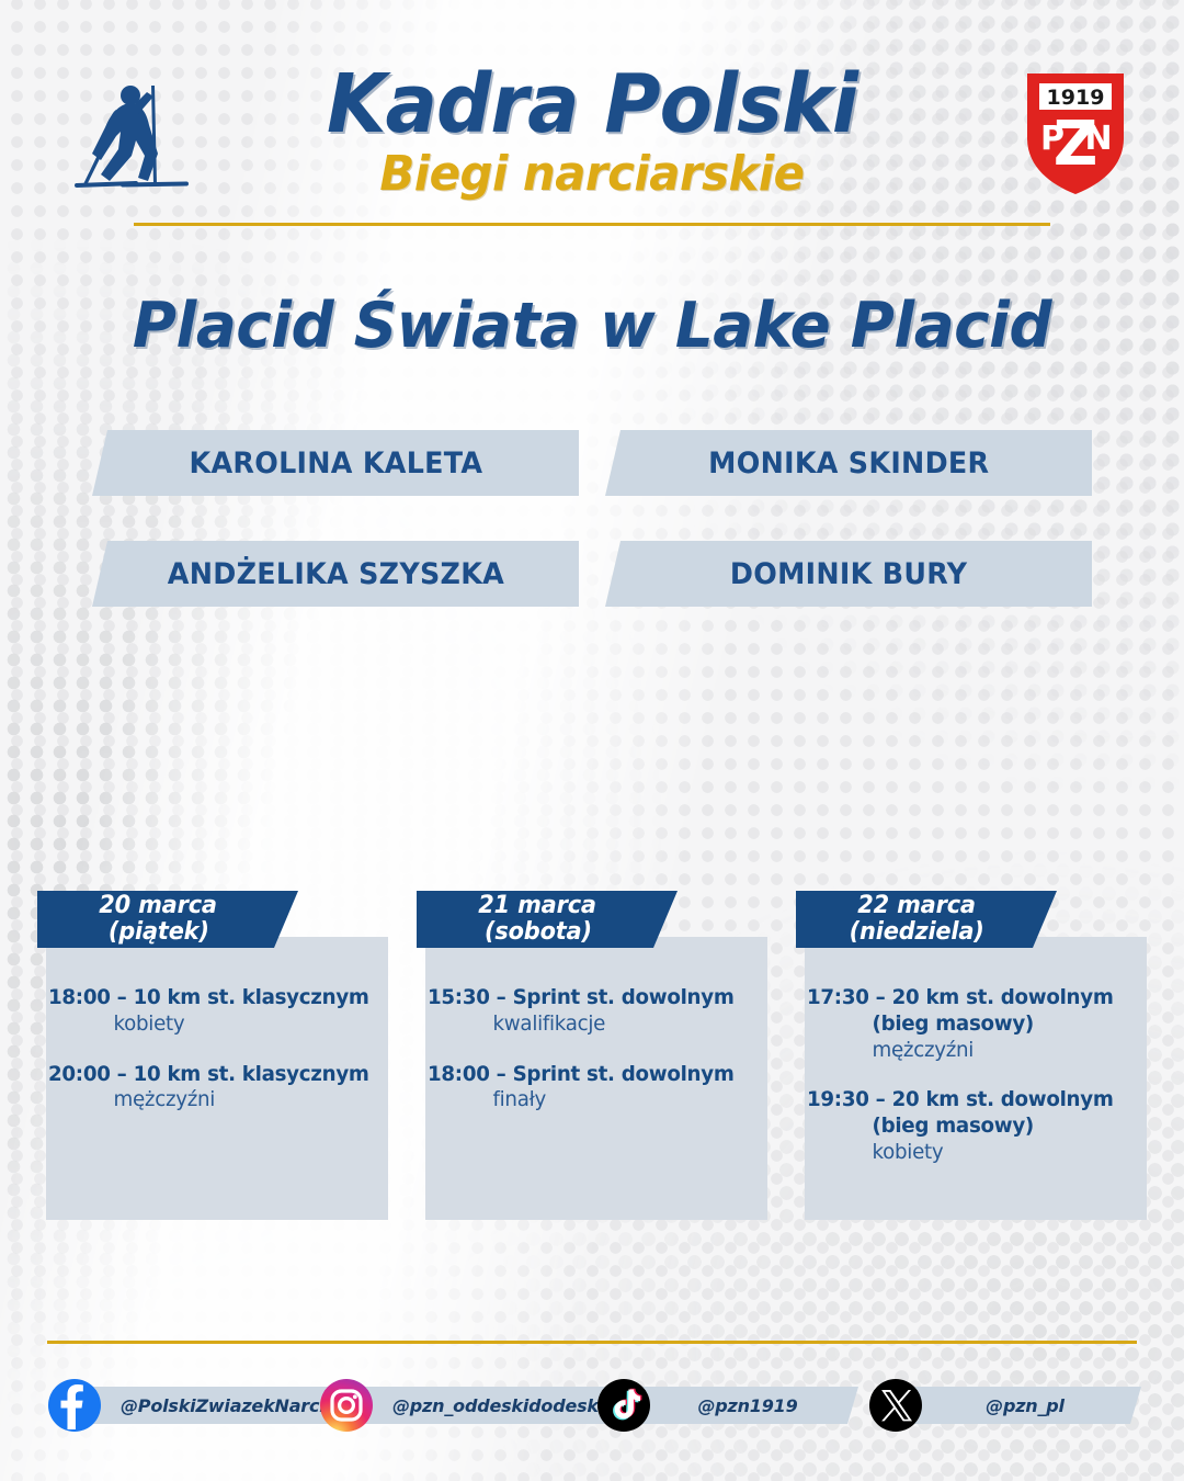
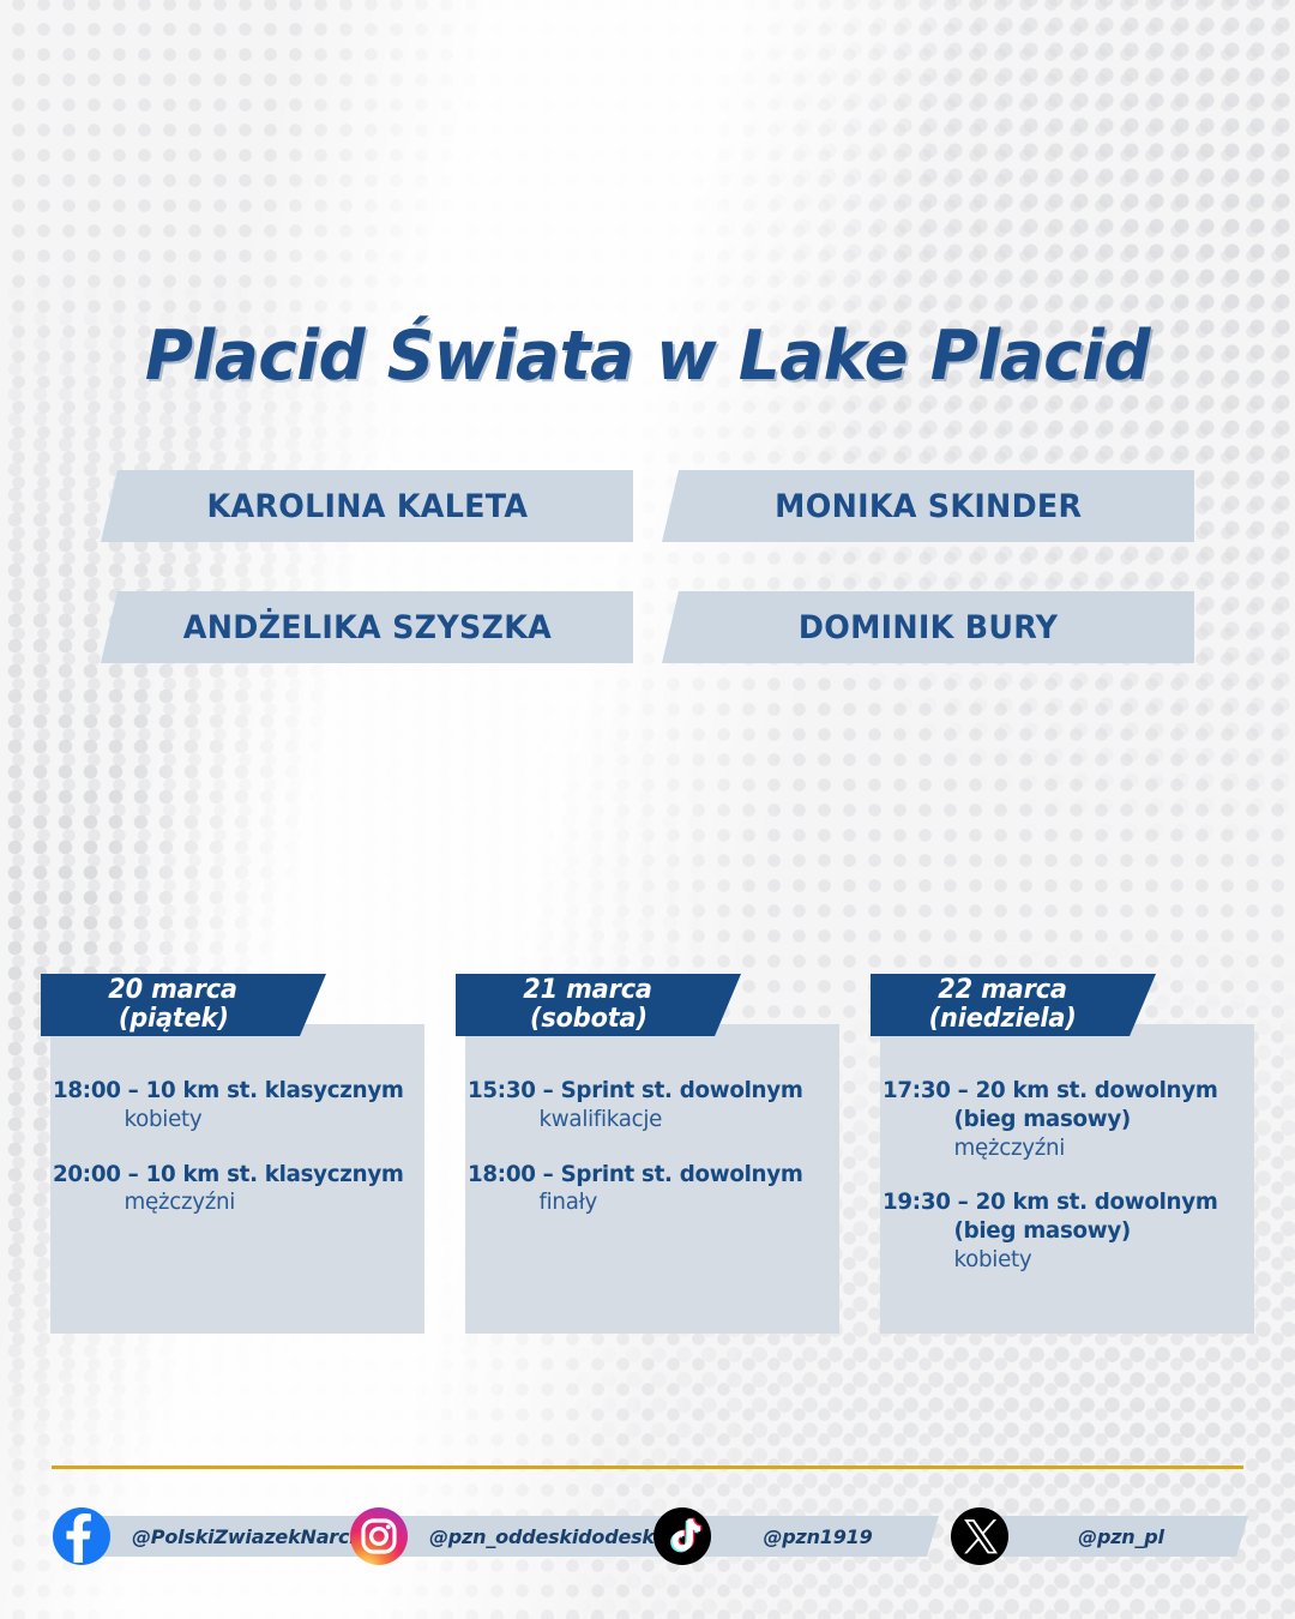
- Kadra Polski
- Biegi narciarskie
- 1919
- P
- N
- Z
  Placid Świata w Lake Placid
  KAROLINA KALETA
  MONIKA SKINDER
  ANDŻELIKA SZYSZKA
  DOMINIK BURY
  20 marca
  (piątek)
  18:00 – 10 km st. klasycznym
  kobiety
  20:00 – 10 km st. klasycznym
  mężczyźni
  21 marca
  (sobota)
  15:30 – Sprint st. dowolnym
  kwalifikacje
  18:00 – Sprint st. dowolnym
  finały
  22 marca
  (niedziela)
  17:30 – 20 km st. dowolnym
  (bieg masowy)
  mężczyźni
  19:30 – 20 km st. dowolnym
  (bieg masowy)
  kobiety
  @PolskiZwiazekNarc
  @pzn_oddeskidodesk
  @pzn1919
  @pzn_pl
